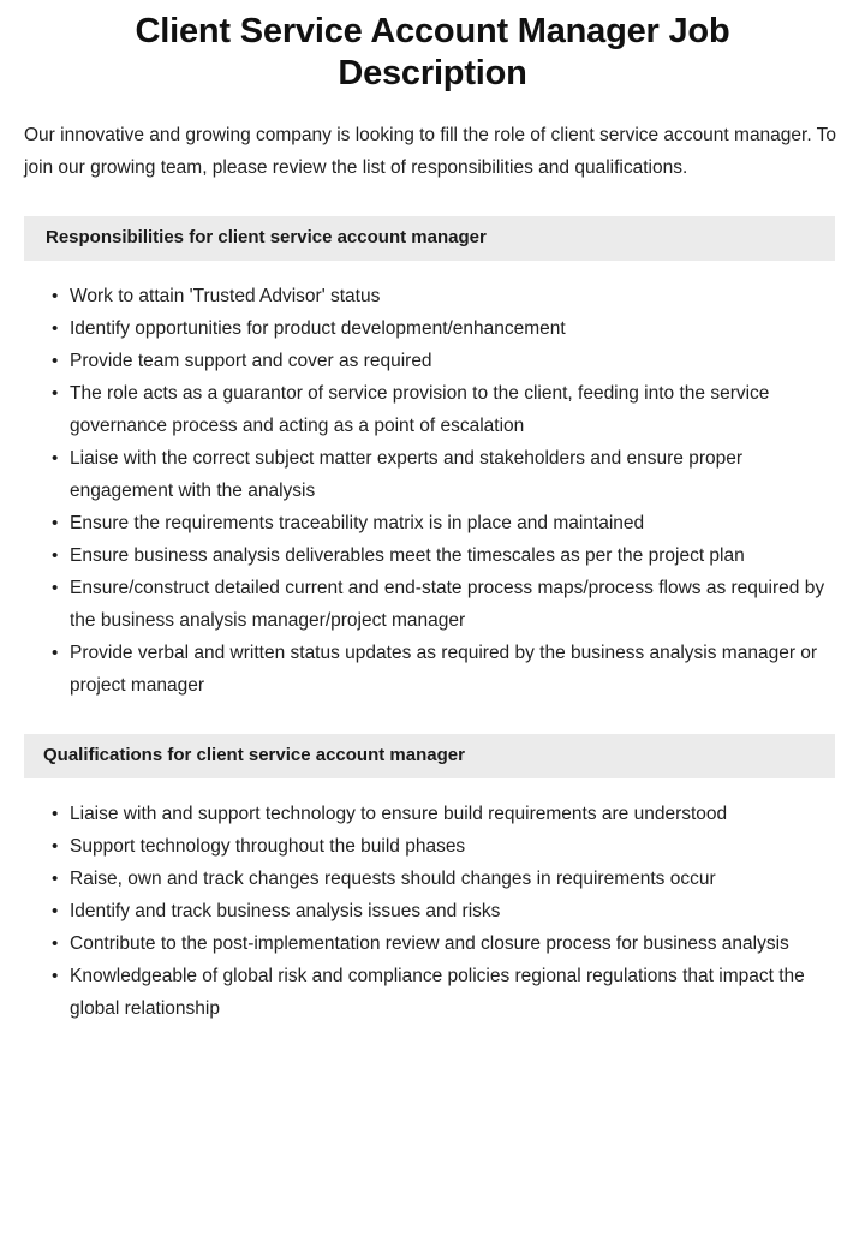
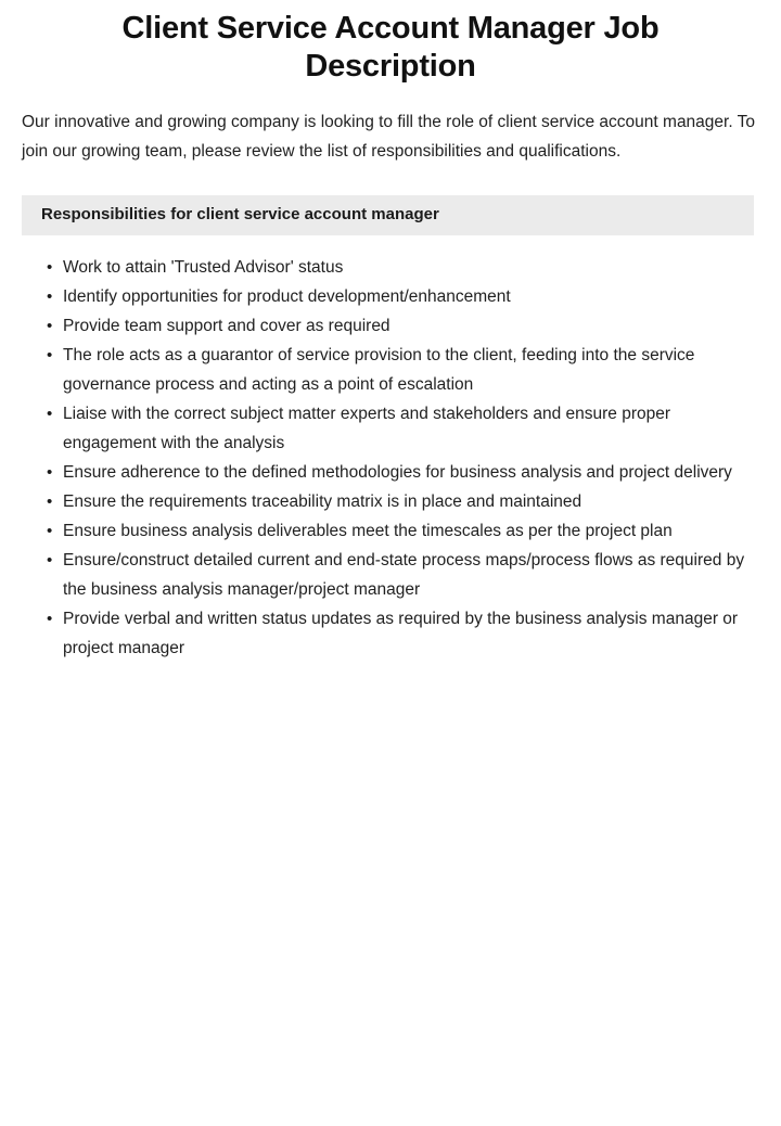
  Client Service Account Manager Job Description
  Our innovative and growing company is looking to fill the role of client service account manager. To join our growing team, please review the list of responsibilities and qualifications.
  Responsibilities for client service account manager
  Work to attain 'Trusted Advisor' status
  Identify opportunities for product development/enhancement
  Provide team support and cover as required
  The role acts as a guarantor of service provision to the client, feeding into the service governance process and acting as a point of escalation
  Liaise with the correct subject matter experts and stakeholders and ensure proper engagement with the analysis
+ Ensure adherence to the defined methodologies for business analysis and project delivery
  Ensure the requirements traceability matrix is in place and maintained
  Ensure business analysis deliverables meet the timescales as per the project plan
  Ensure/construct detailed current and end-state process maps/process flows as required by the business analysis manager/project manager
  Provide verbal and written status updates as required by the business analysis manager or project manager
- Qualifications for client service account manager
- Liaise with and support technology to ensure build requirements are understood
- Support technology throughout the build phases
- Raise, own and track changes requests should changes in requirements occur
- Identify and track business analysis issues and risks
- Contribute to the post-implementation review and closure process for business analysis
- Knowledgeable of global risk and compliance policies regional regulations that impact the global relationship
